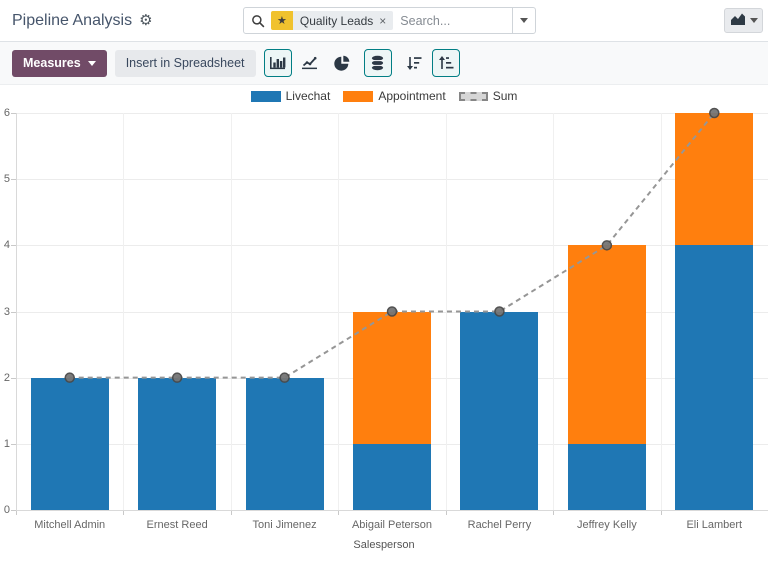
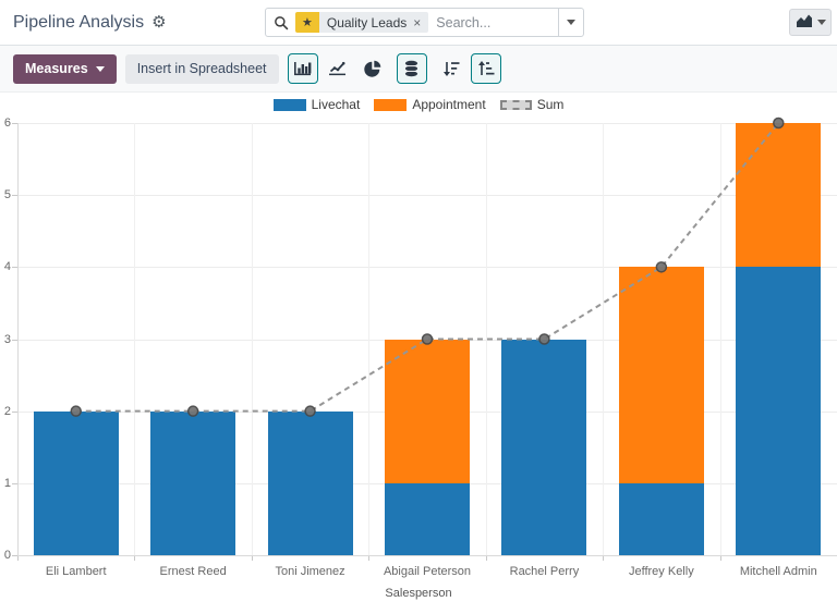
  Pipeline Analysis
  ⚙
  ★
  Quality Leads
  ×
  Search...
  Measures
  Insert in Spreadsheet
  Livechat
  Appointment
  Sum
  Salesperson
  0
  1
  2
  3
  4
  5
  6
- Mitchell Admin
+ Eli Lambert
  Ernest Reed
  Toni Jimenez
  Abigail Peterson
  Rachel Perry
  Jeffrey Kelly
- Eli Lambert
+ Mitchell Admin
